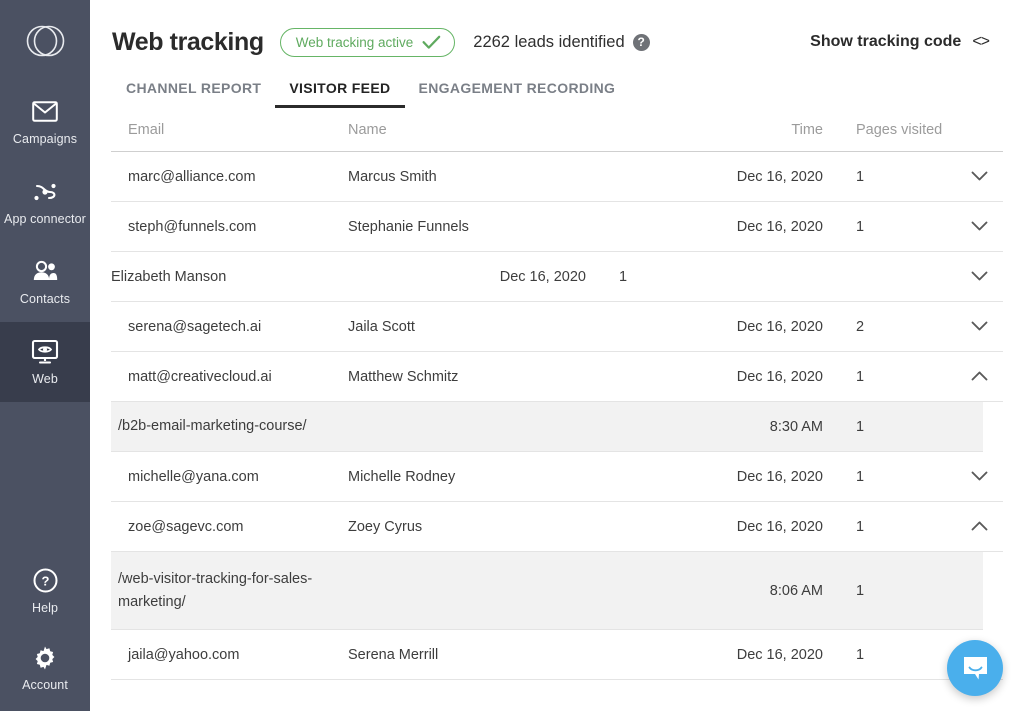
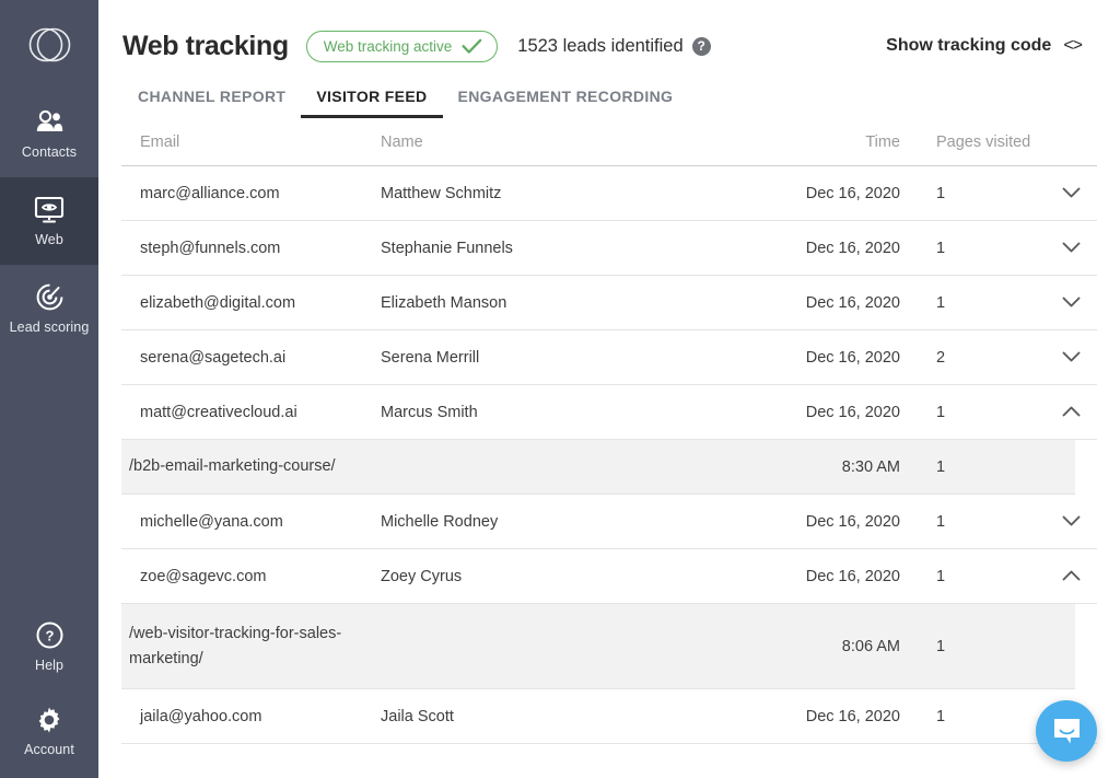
- Campaigns
- App connector
  Contacts
  Web
+ Lead scoring
  ?
  Help
  Account
  Web tracking
  Web tracking active
- 2262 leads identified
+ 1523 leads identified
  ?
  Show tracking code
  <>
  CHANNEL REPORT
  VISITOR FEED
  ENGAGEMENT RECORDING
  Email
  Name
  Time
  Pages visited
  marc@alliance.com
- Marcus Smith
+ Matthew Schmitz
  Dec 16, 2020
  1
  steph@funnels.com
  Stephanie Funnels
  Dec 16, 2020
  1
+ elizabeth@digital.com
  Elizabeth Manson
  Dec 16, 2020
  1
  serena@sagetech.ai
- Jaila Scott
+ Serena Merrill
  Dec 16, 2020
  2
  matt@creativecloud.ai
- Matthew Schmitz
+ Marcus Smith
  Dec 16, 2020
  1
  /b2b-email-marketing-course/
  8:30 AM
  1
  michelle@yana.com
  Michelle Rodney
  Dec 16, 2020
  1
  zoe@sagevc.com
  Zoey Cyrus
  Dec 16, 2020
  1
  /web-visitor-tracking-for-sales-marketing/
  8:06 AM
  1
  jaila@yahoo.com
- Serena Merrill
+ Jaila Scott
  Dec 16, 2020
  1
